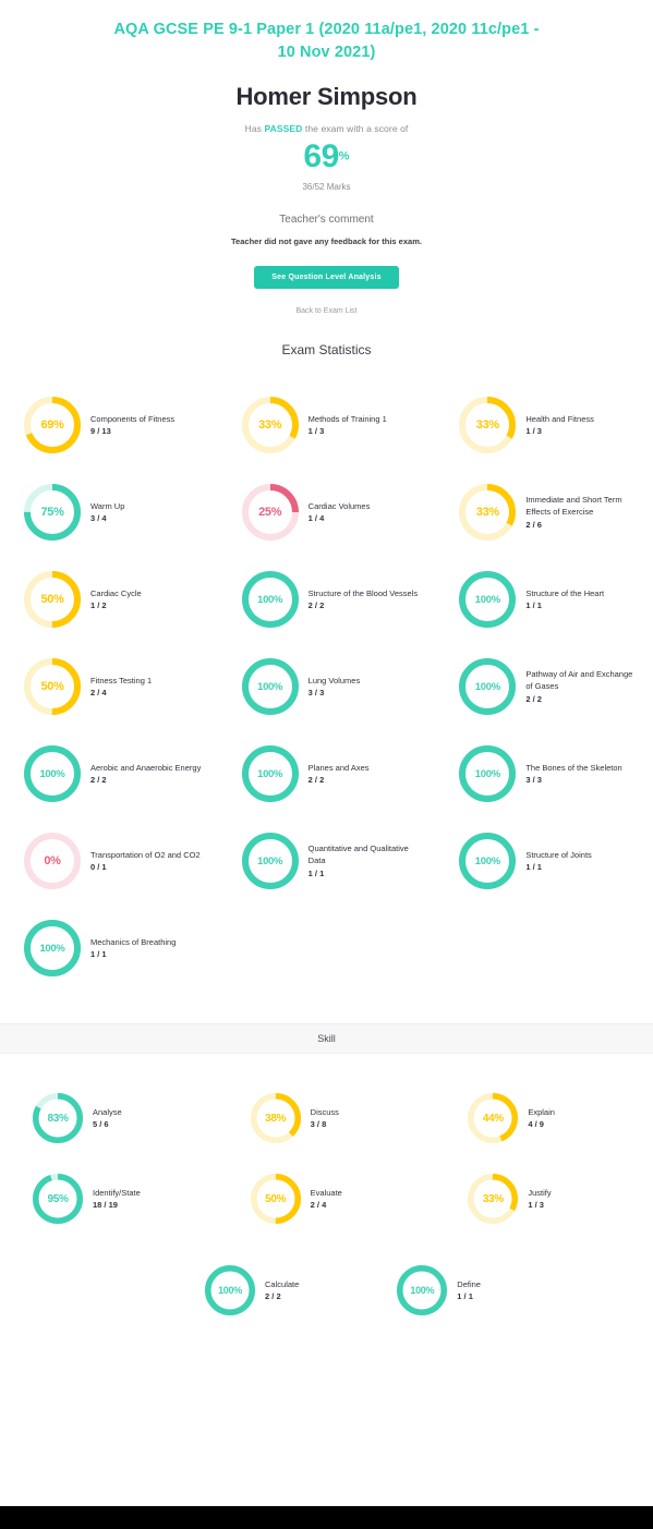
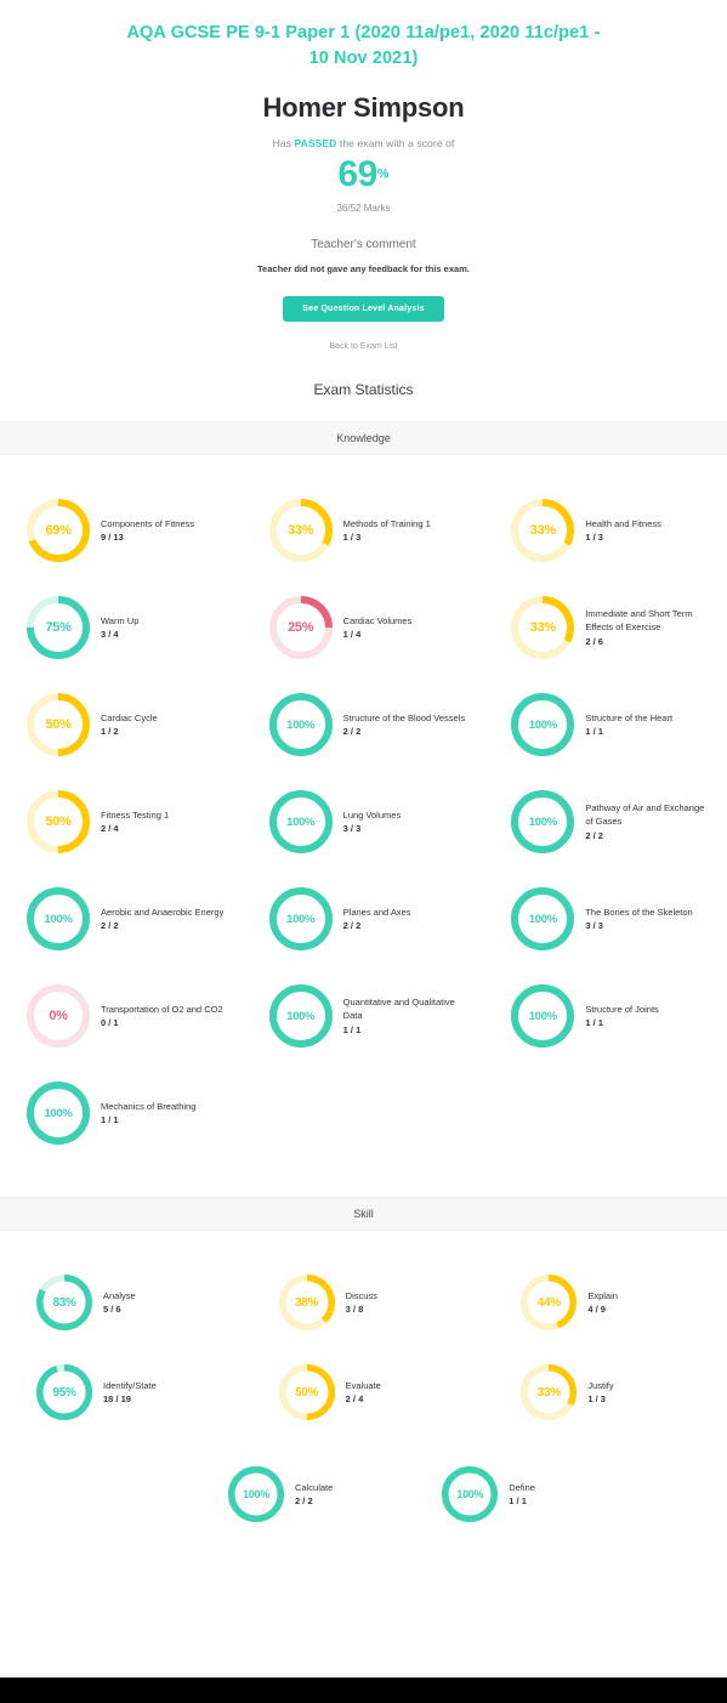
  AQA GCSE PE 9-1 Paper 1 (2020 11a/pe1, 2020 11c/pe1 - 10 Nov 2021)
  Homer Simpson
  Has PASSED the exam with a score of
  69%
  36/52 Marks
  Teacher's comment
  Teacher did not gave any feedback for this exam.
  Exam Statistics
+ Knowledge
  69%
  Components of Fitness
  9 / 13
  33%
  Methods of Training 1
  1 / 3
  33%
  Health and Fitness
  1 / 3
  75%
  Warm Up
  3 / 4
  25%
  Cardiac Volumes
  1 / 4
  33%
  Immediate and Short Term Effects of Exercise
  2 / 6
  50%
  Cardiac Cycle
  1 / 2
  100%
  Structure of the Blood Vessels
  2 / 2
  100%
  Structure of the Heart
  1 / 1
  50%
  Fitness Testing 1
  2 / 4
  100%
  Lung Volumes
  3 / 3
  100%
  Pathway of Air and Exchange of Gases
  2 / 2
  100%
  Aerobic and Anaerobic Energy
  2 / 2
  100%
  Planes and Axes
  2 / 2
  100%
  The Bones of the Skeleton
  3 / 3
  0%
  Transportation of O2 and CO2
  0 / 1
  100%
  Quantitative and Qualitative Data
  1 / 1
  100%
  Structure of Joints
  1 / 1
  100%
  Mechanics of Breathing
  1 / 1
  Skill
  83%
  Analyse
  5 / 6
  38%
  Discuss
  3 / 8
  44%
  Explain
  4 / 9
  95%
  Identify/State
  18 / 19
  50%
  Evaluate
  2 / 4
  33%
  Justify
  1 / 3
  100%
  Calculate
  2 / 2
  100%
  Define
  1 / 1
